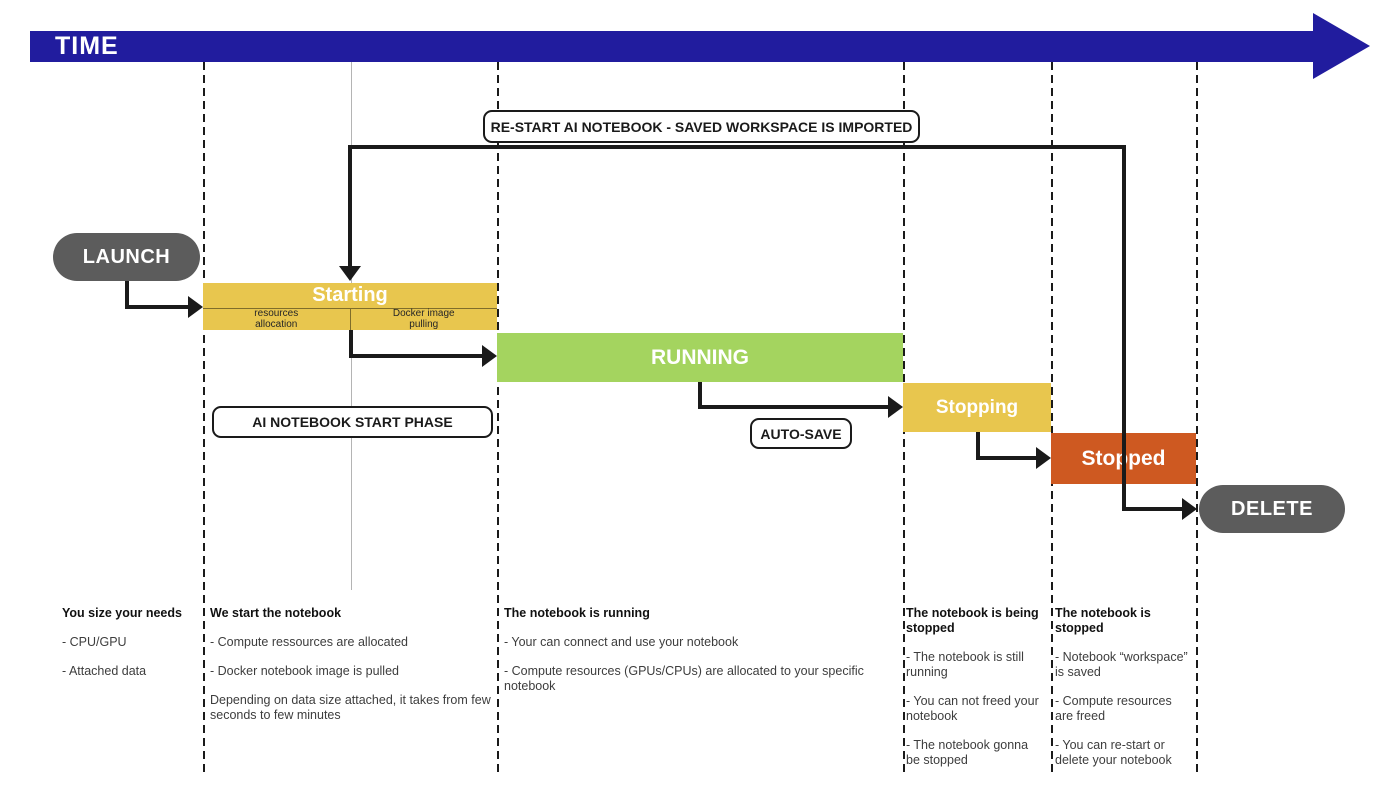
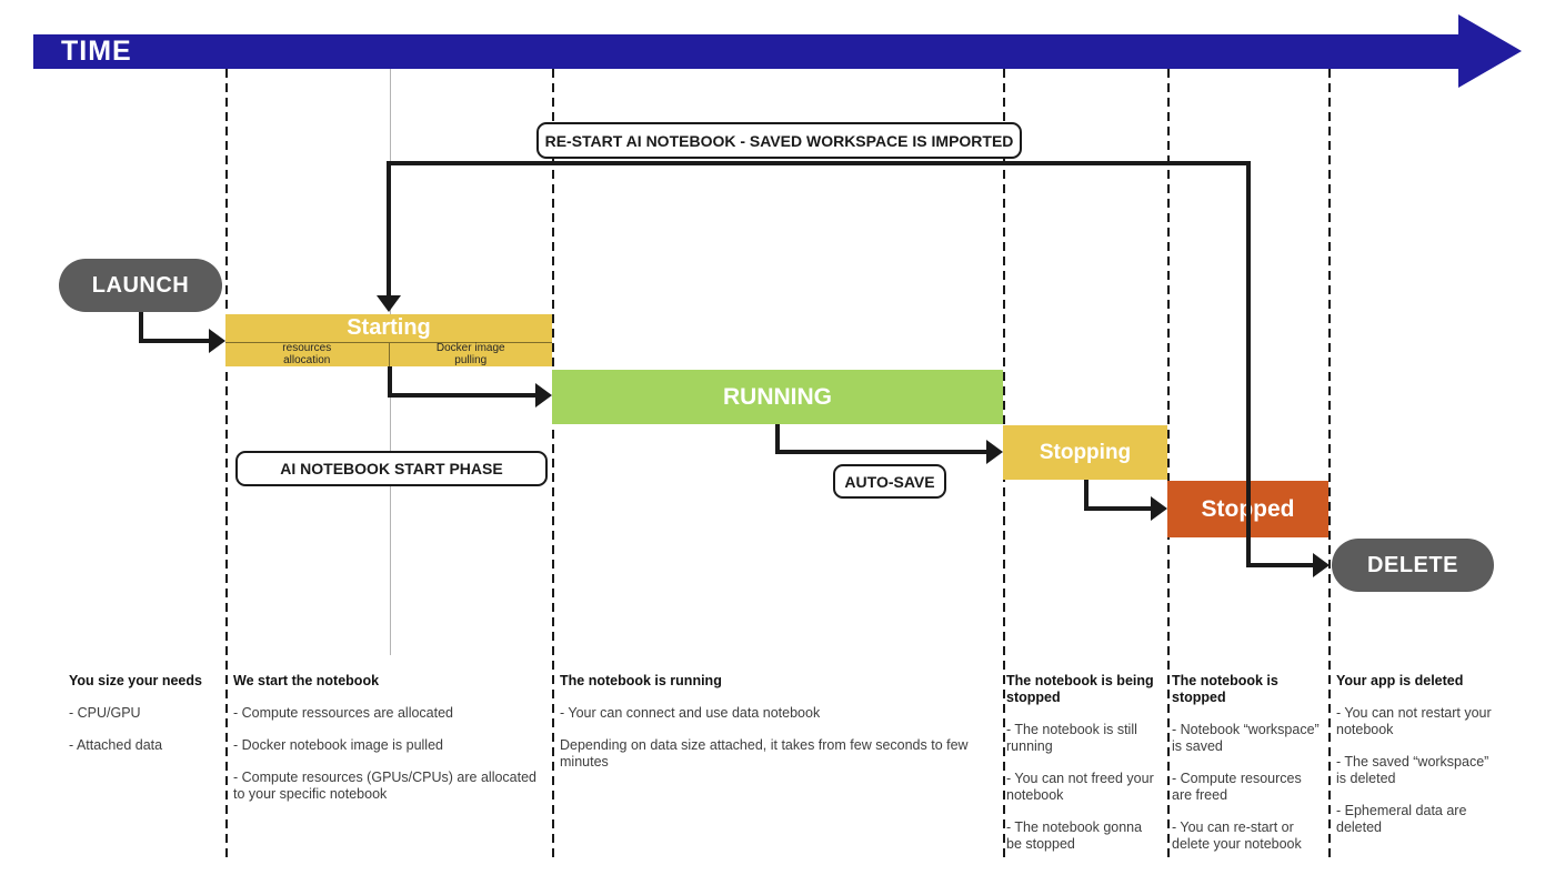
  TIME
  RE-START AI NOTEBOOK - SAVED WORKSPACE IS IMPORTED
  LAUNCH
  Starting
  resources
  allocation
  Docker image
  pulling
  RUNNING
  AI NOTEBOOK START PHASE
  AUTO-SAVE
  Stopping
  Stoped
  DELETE
  You size your needs
  - CPU/GPU
  - Attached data
  We start the notebook
  - Compute ressources are allocated
  - Docker notebook image is pulled
- Depending on data size attached, it takes from few seconds to few minutes
+ - Compute resources (GPUs/CPUs) are allocated to your specific notebook
  The notebook is running
- - Your can connect and use your notebook
+ - Your can connect and use data notebook
- - Compute resources (GPUs/CPUs) are allocated to your specific notebook
+ Depending on data size attached, it takes from few seconds to few minutes
  The notebook is being stopped
  - The notebook is still running
  - You can not freed your notebook
  - The notebook gonna be stopped
  The notebook is stopped
  - Notebook “workspace” is saved
  - Compute resources are freed
  - You can re-start or delete your notebook
+ Your app is deleted
+ - You can not restart your notebook
+ - The saved “workspace” is deleted
+ - Ephemeral data are deleted
